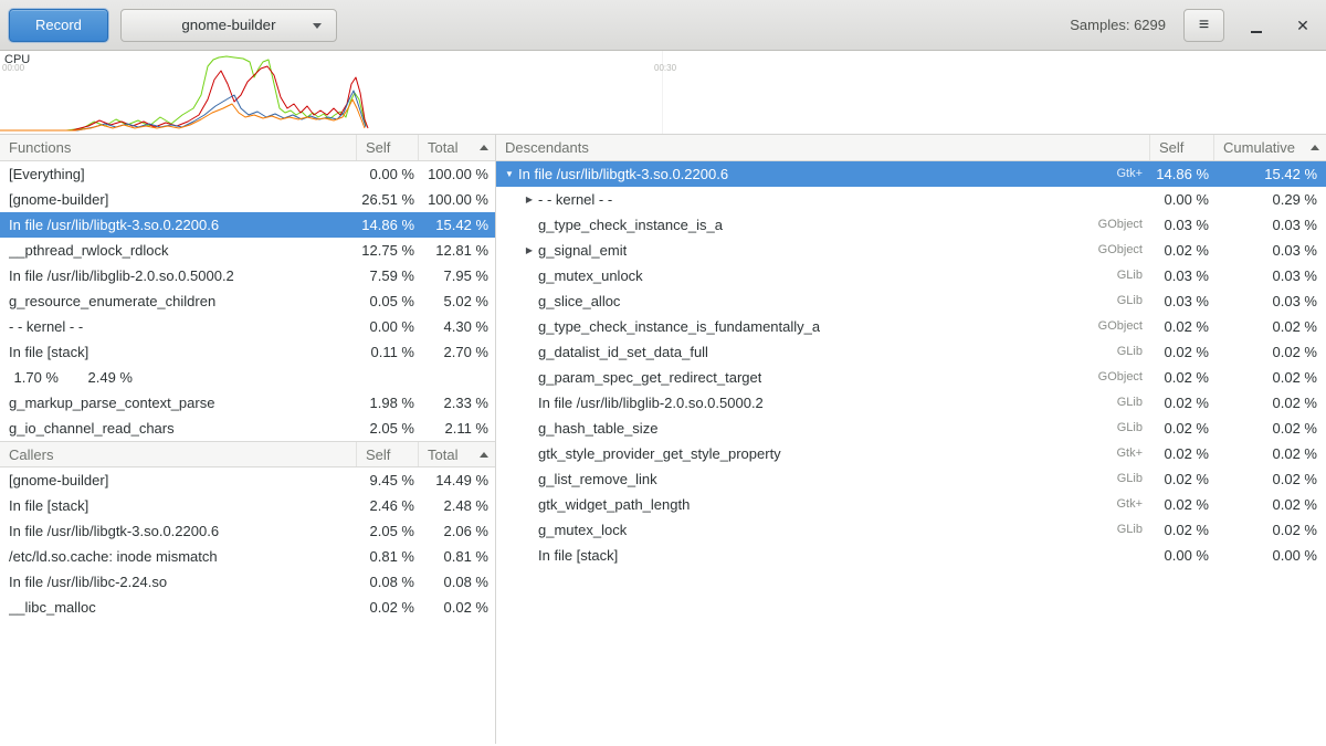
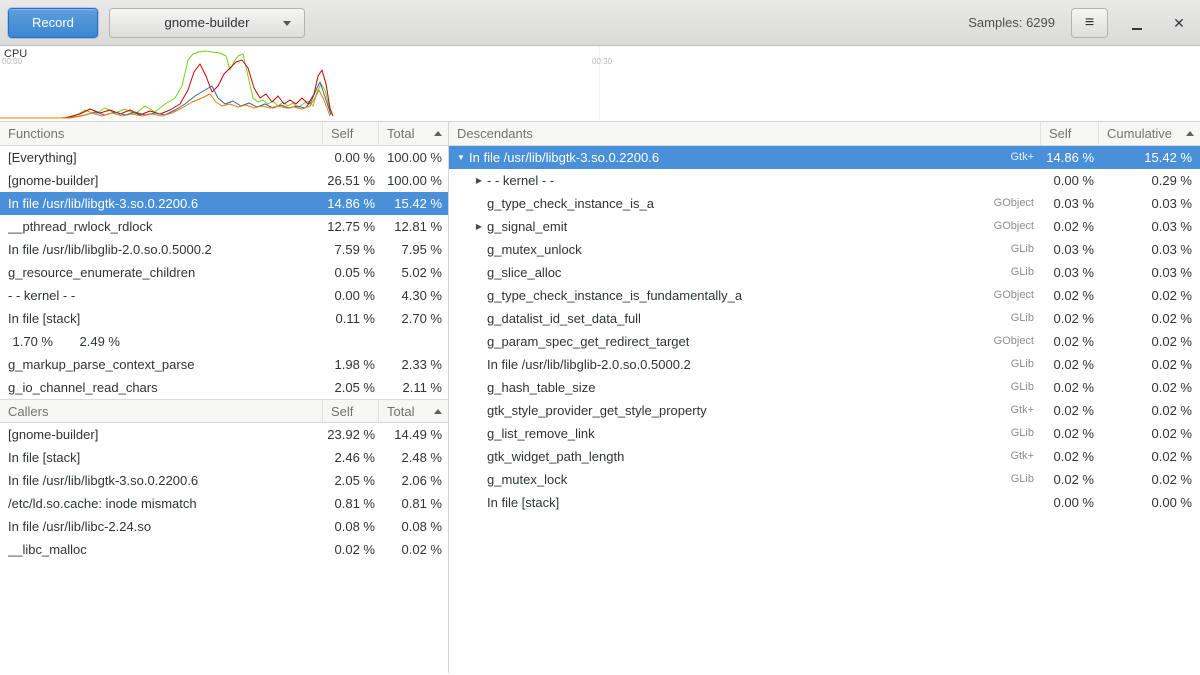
  Record
  gnome-builder
  Samples: 6299
  ≡
  ✕
  CPU
  00:00
  00:30
  Functions
  Self
  Total
  [Everything]
  0.00 %
  100.00 %
  [gnome-builder]
  26.51 %
  100.00 %
  In file /usr/lib/libgtk-3.so.0.2200.6
  14.86 %
  15.42 %
  __pthread_rwlock_rdlock
  12.75 %
  12.81 %
  In file /usr/lib/libglib-2.0.so.0.5000.2
  7.59 %
  7.95 %
  g_resource_enumerate_children
  0.05 %
  5.02 %
  - - kernel - -
  0.00 %
  4.30 %
  In file [stack]
  0.11 %
  2.70 %
  1.70 %
  2.49 %
  g_markup_parse_context_parse
  1.98 %
  2.33 %
  g_io_channel_read_chars
  2.05 %
  2.11 %
  Callers
  Self
  Total
  [gnome-builder]
- 9.45 %
+ 23.92 %
  14.49 %
  In file [stack]
  2.46 %
  2.48 %
  In file /usr/lib/libgtk-3.so.0.2200.6
  2.05 %
  2.06 %
  /etc/ld.so.cache: inode mismatch
  0.81 %
  0.81 %
  In file /usr/lib/libc-2.24.so
  0.08 %
  0.08 %
  __libc_malloc
  0.02 %
  0.02 %
  Descendants
  Self
  Cumulative
  ▼
  In file /usr/lib/libgtk-3.so.0.2200.6
  Gtk+
  14.86 %
  15.42 %
  ▶
  - - kernel - -
  0.00 %
  0.29 %
  g_type_check_instance_is_a
  GObject
  0.03 %
  0.03 %
  ▶
  g_signal_emit
  GObject
  0.02 %
  0.03 %
  g_mutex_unlock
  GLib
  0.03 %
  0.03 %
  g_slice_alloc
  GLib
  0.03 %
  0.03 %
  g_type_check_instance_is_fundamentally_a
  GObject
  0.02 %
  0.02 %
  g_datalist_id_set_data_full
  GLib
  0.02 %
  0.02 %
  g_param_spec_get_redirect_target
  GObject
  0.02 %
  0.02 %
  In file /usr/lib/libglib-2.0.so.0.5000.2
  GLib
  0.02 %
  0.02 %
  g_hash_table_size
  GLib
  0.02 %
  0.02 %
  gtk_style_provider_get_style_property
  Gtk+
  0.02 %
  0.02 %
  g_list_remove_link
  GLib
  0.02 %
  0.02 %
  gtk_widget_path_length
  Gtk+
  0.02 %
  0.02 %
  g_mutex_lock
  GLib
  0.02 %
  0.02 %
  In file [stack]
  0.00 %
  0.00 %
